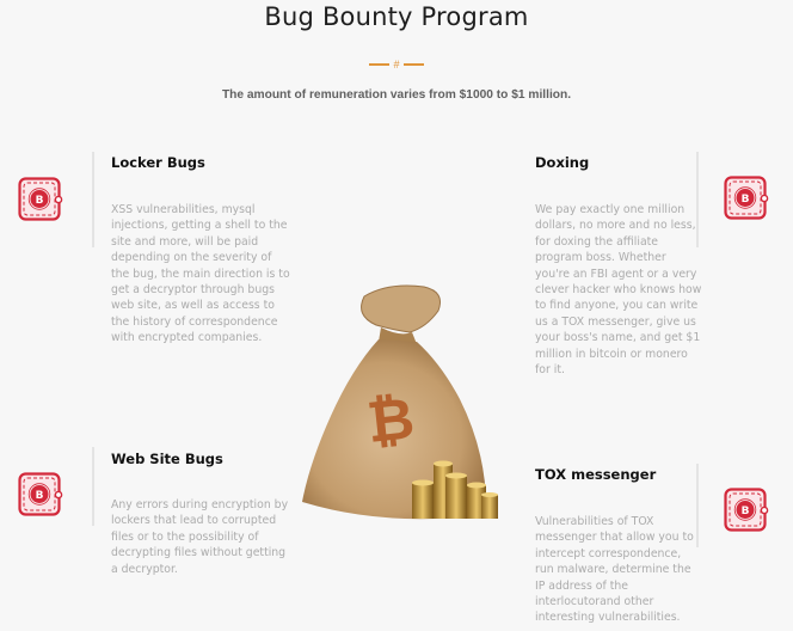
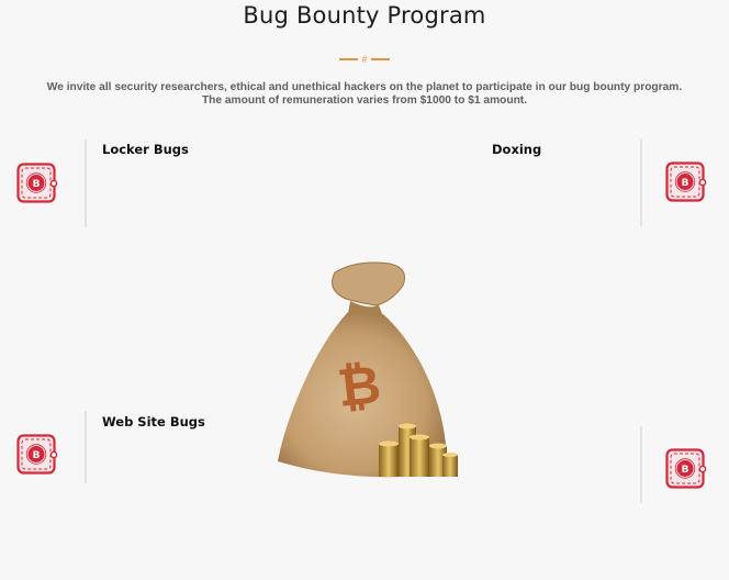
  Bug Bounty Program
  #
+ We invite all security researchers, ethical and unethical hackers on the planet to participate in our bug bounty program.
- The amount of remuneration varies from $1000 to $1 million.
+ The amount of remuneration varies from $1000 to $1 amount.
  B
  Locker Bugs
- XSS vulnerabilities, mysql injections, getting a shell to the site and more, will be paid depending on the severity of the bug, the main direction is to get a decryptor through bugs web site, as well as access to the history of correspondence with encrypted companies.
  Doxing
- We pay exactly one million dollars, no more and no less, for doxing the affiliate program boss. Whether you're an FBI agent or a very clever hacker who knows how to find anyone, you can write us a TOX messenger, give us your boss's name, and get $1 million in bitcoin or monero for it.
  B
  B
  Web Site Bugs
- Any errors during encryption by lockers that lead to corrupted files or to the possibility of decrypting files without getting a decryptor.
- TOX messenger
- Vulnerabilities of TOX messenger that allow you to intercept correspondence, run malware, determine the IP address of the interlocutorand other interesting vulnerabilities.
  B
